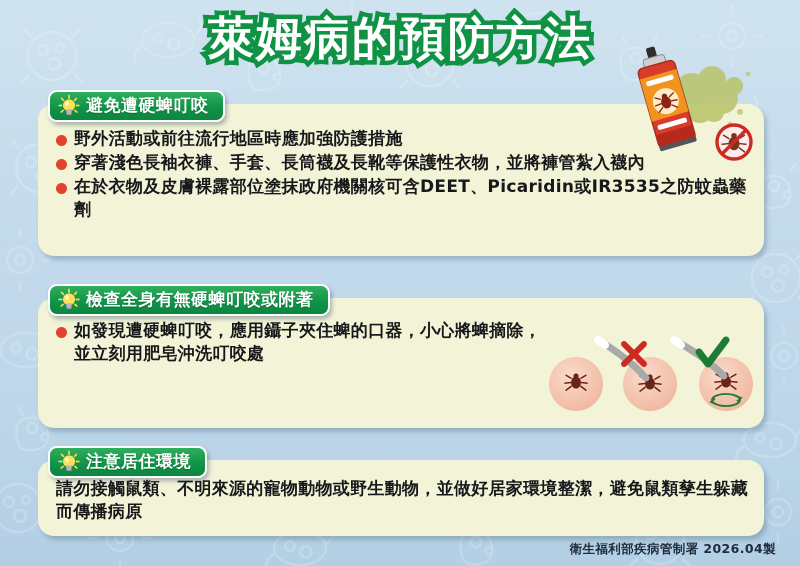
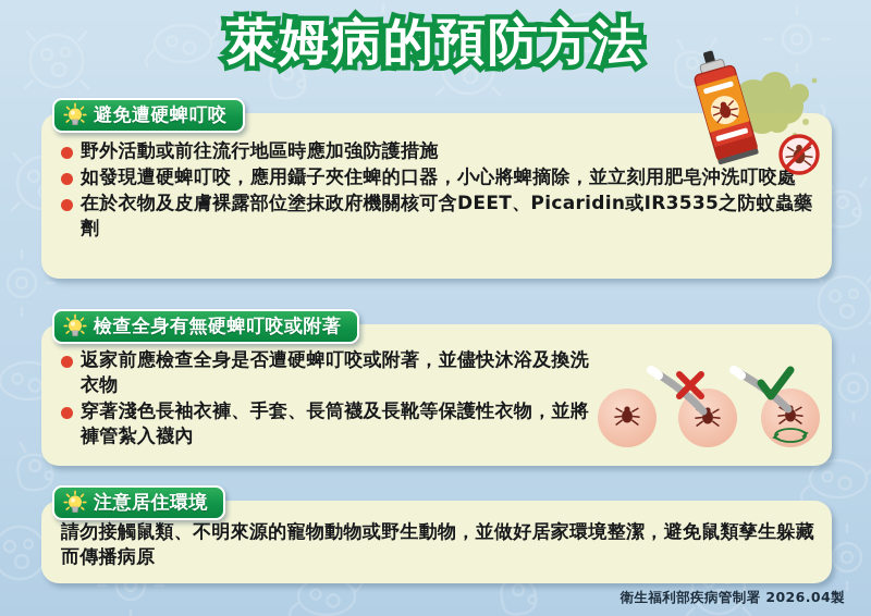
  萊姆病的預防方法
  避免遭硬蜱叮咬
  檢查全身有無硬蜱叮咬或附著
  注意居住環境
  野外活動或前往流行地區時應加強防護措施
- 穿著淺色長袖衣褲、手套、長筒襪及長靴等保護性衣物，並將褲管紮入襪內
+ 如發現遭硬蜱叮咬，應用鑷子夾住蜱的口器，小心將蜱摘除，並立刻用肥皂沖洗叮咬處
  在於衣物及皮膚裸露部位塗抹政府機關核可含DEET、Picaridin或IR3535之防蚊蟲藥劑
+ 返家前應檢查全身是否遭硬蜱叮咬或附著，並儘快沐浴及換洗衣物
- 如發現遭硬蜱叮咬，應用鑷子夾住蜱的口器，小心將蜱摘除，並立刻用肥皂沖洗叮咬處
+ 穿著淺色長袖衣褲、手套、長筒襪及長靴等保護性衣物，並將褲管紮入襪內
  請勿接觸鼠類、不明來源的寵物動物或野生動物，並做好居家環境整潔，避免鼠類孳生躲藏而傳播病原
  衛生福利部疾病管制署 2026.04製
